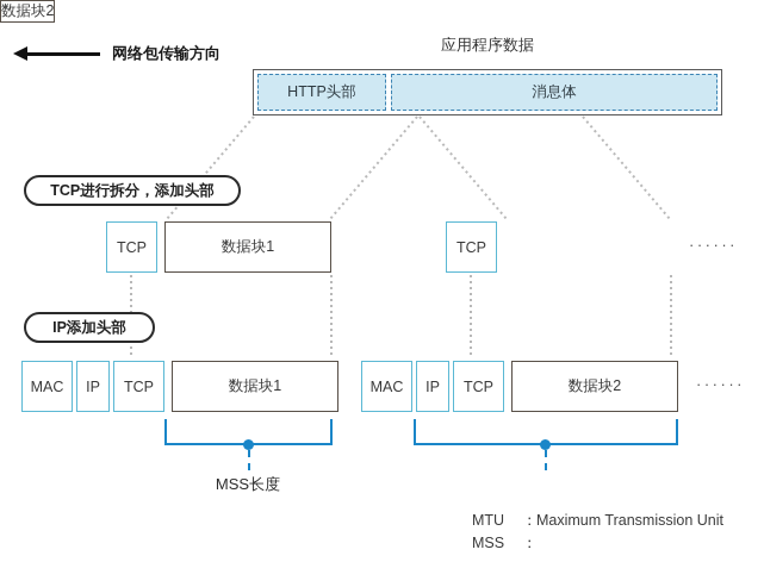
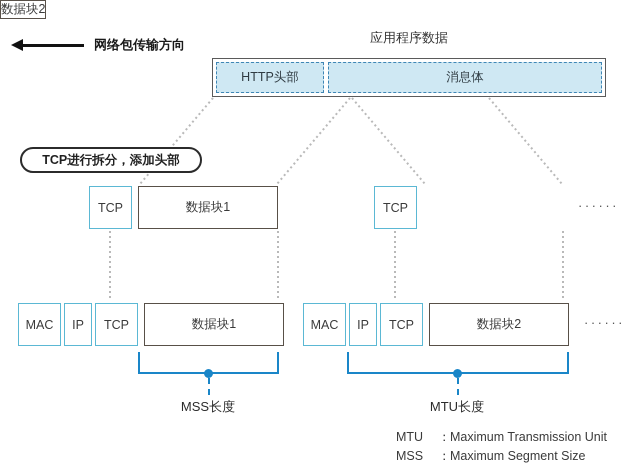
  网络包传输方向
  应用程序数据
  HTTP头部
  消息体
  TCP进行拆分，添加头部
  TCP
  数据块1
  TCP
  数据块2
  ······
- IP添加头部
  MAC
  IP
  TCP
  数据块1
  MAC
  IP
  TCP
  数据块2
  ······
  MSS长度
+ MTU长度
  MTU
  ：
  Maximum Transmission Unit
  MSS
  ：
+ Maximum Segment Size
